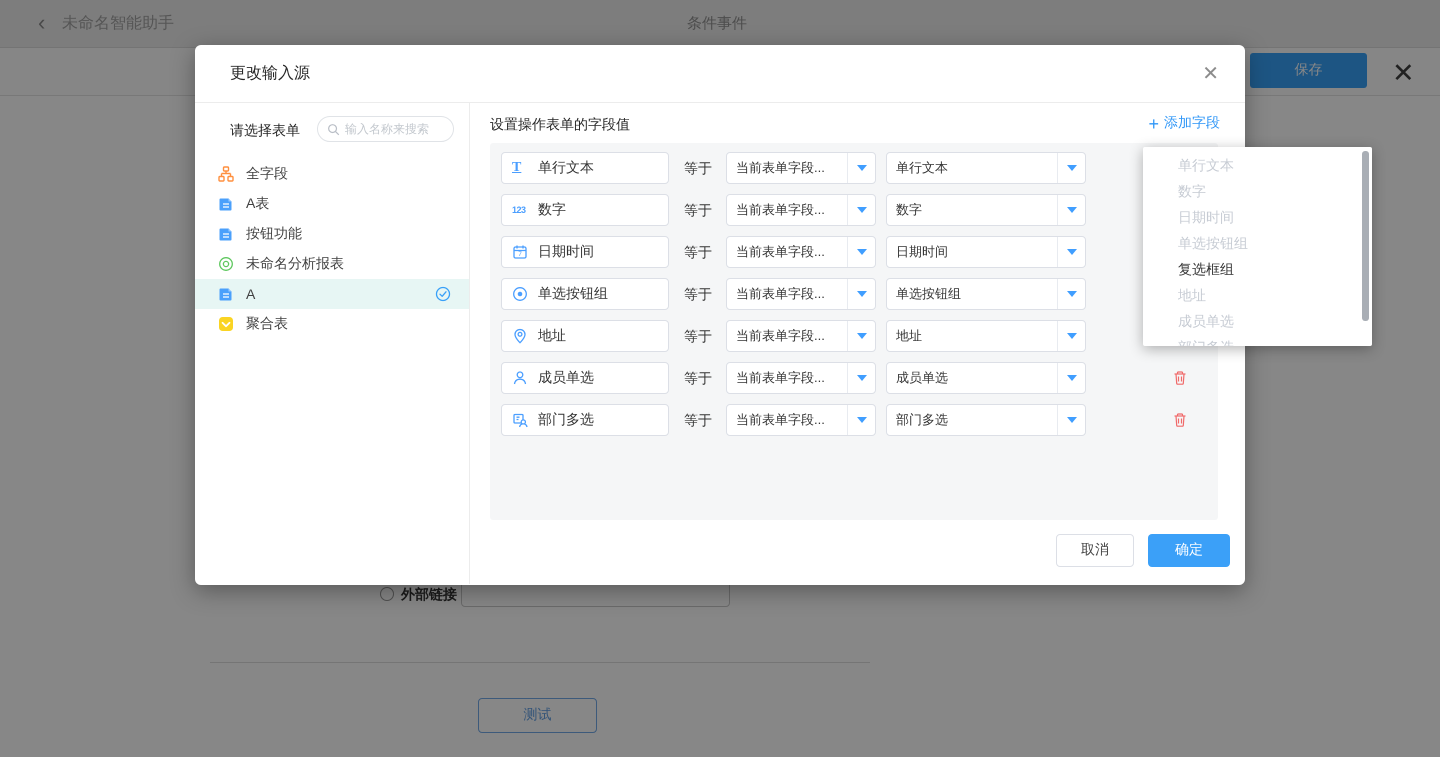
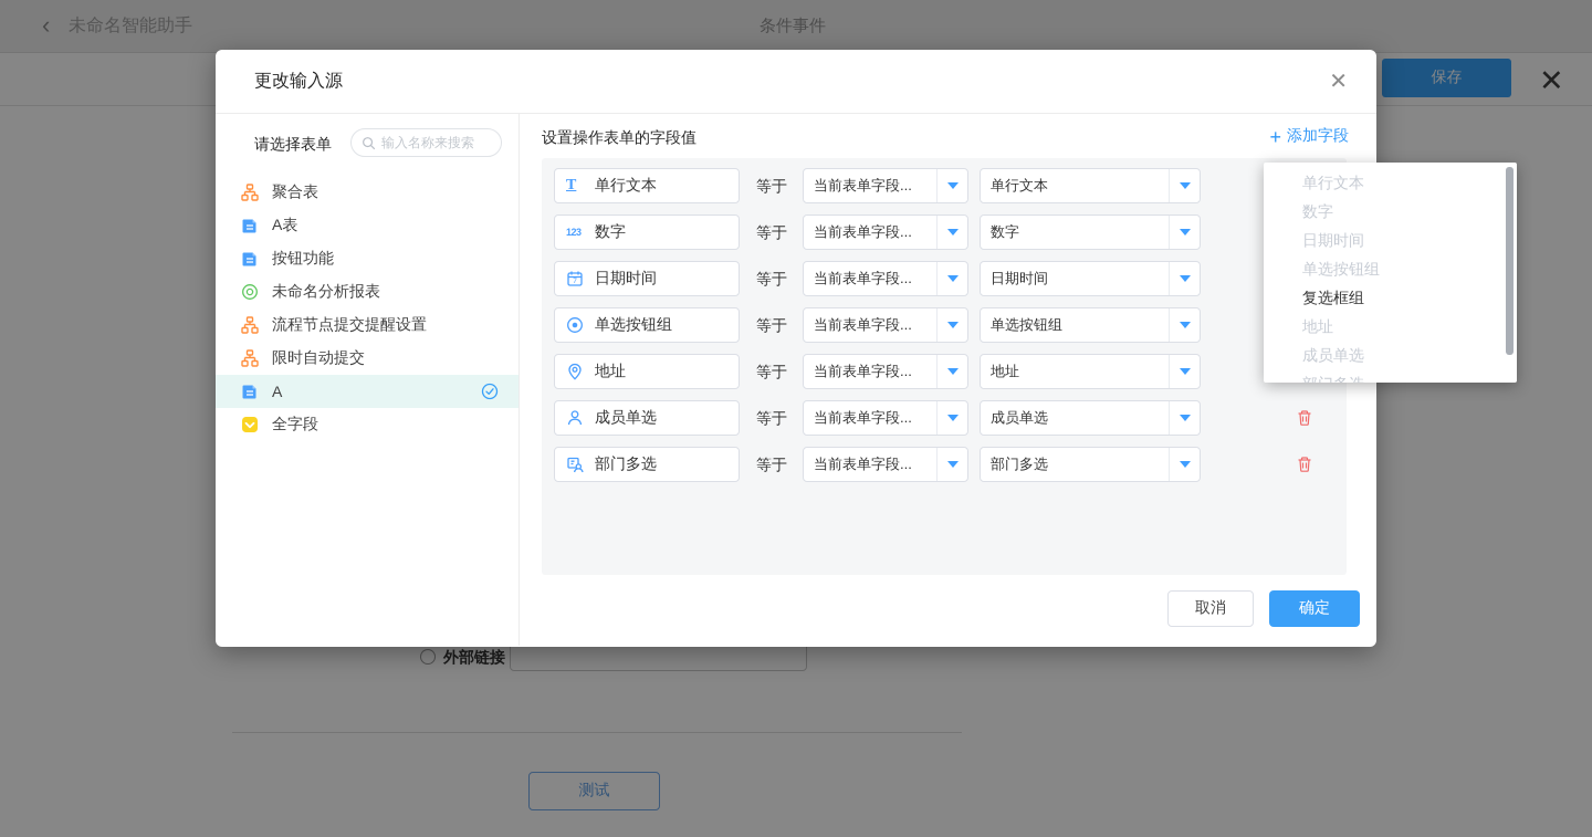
  ‹
  未命名智能助手
  条件事件
  保存
  ✕
  外部链接
  测试
  更改输入源
  ✕
  请选择表单
  输入名称来搜索
- 全字段
+ 聚合表
  A表
  按钮功能
  未命名分析报表
+ 流程节点提交提醒设置
+ 限时自动提交
  A
- 聚合表
+ 全字段
  设置操作表单的字段值
  +
  添加字段
  T
  单行文本
  等于
  当前表单字段...
  单行文本
  123
  数字
  等于
  当前表单字段...
  数字
  日期时间
  等于
  当前表单字段...
  日期时间
  单选按钮组
  等于
  当前表单字段...
  单选按钮组
  地址
  等于
  当前表单字段...
  地址
  成员单选
  等于
  当前表单字段...
  成员单选
  部门多选
  等于
  当前表单字段...
  部门多选
  取消
  确定
  单行文本
  数字
  日期时间
  单选按钮组
  复选框组
  地址
  成员单选
